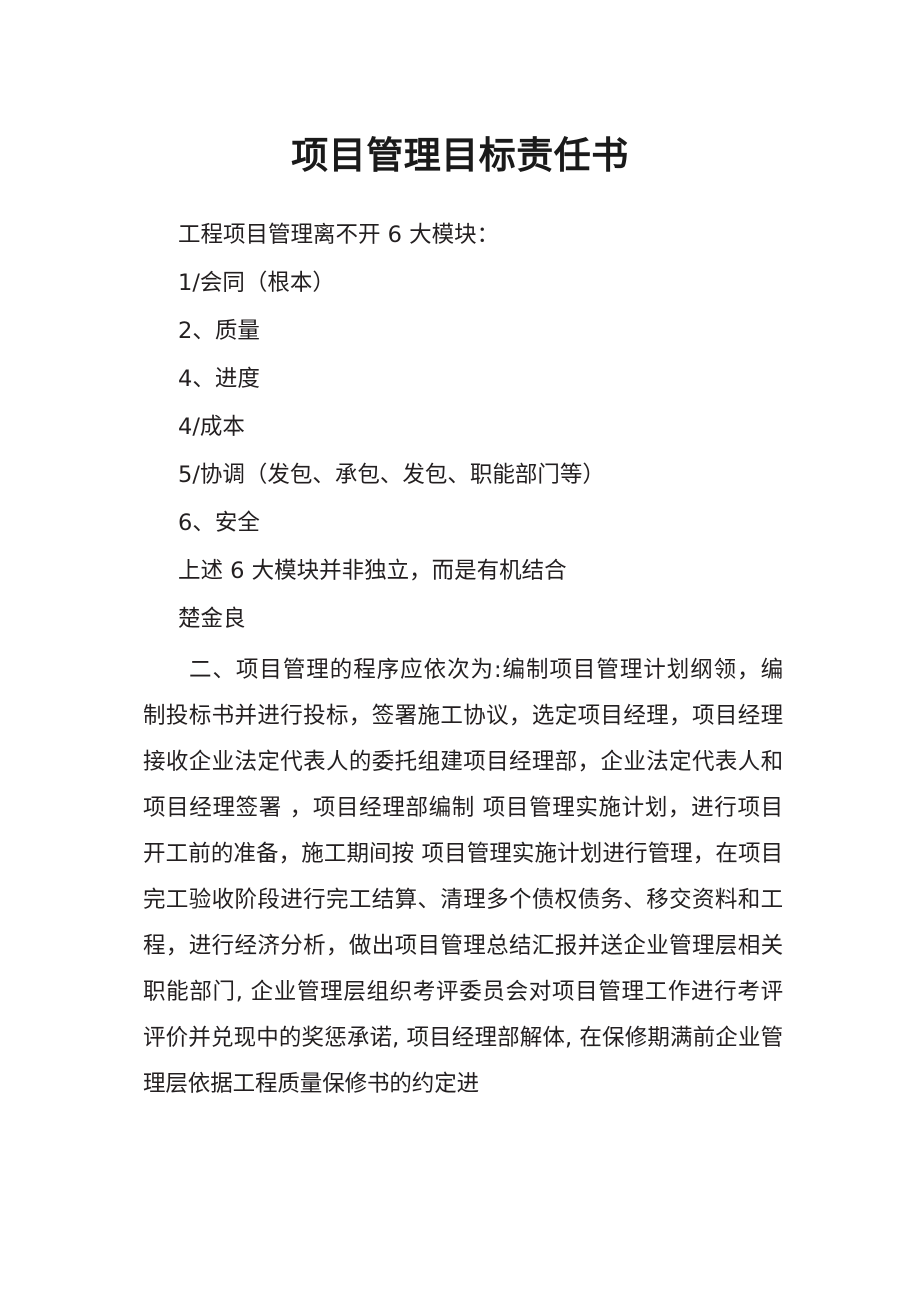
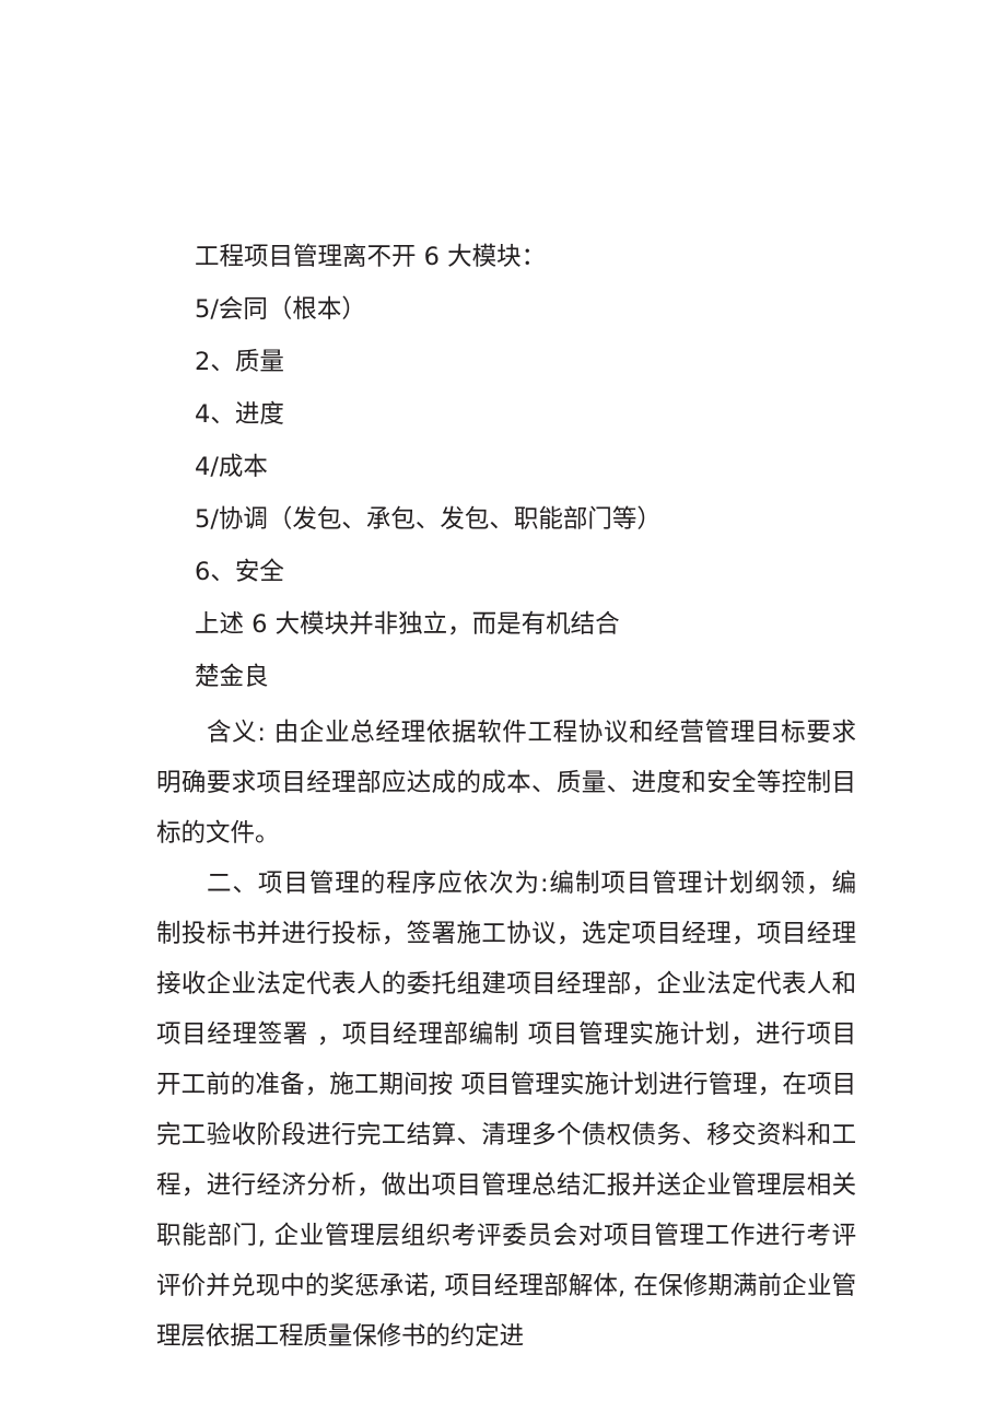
- 项目管理目标责任书
  工程项目管理离不开 6 大模块：
- 1/会同（根本）
+ 5/会同（根本）
  2、质量
  4、进度
  4/成本
  5/协调（发包、承包、发包、职能部门等）
  6、安全
  上述 6 大模块并非独立，而是有机结合
  楚金良
+ 含义: 由企业总经理依据软件工程协议和经营管理目标要求明确要求项目经理部应达成的成本、质量、进度和安全等控制目标的文件。
  二、项目管理的程序应依次为:编制项目管理计划纲领，编 制投标书并进行投标，签署施工协议，选定项目经理，项目经理接收企业法定代表人的委托组建项目经理部，企业法定代表人和 项目经理签署 ，项目经理部编制 项目管理实施计划，进行项目开工前的准备，施工期间按 项目管理实施计划进行管理，在项目完工验收阶段进行完工结算、清理多个债权债务、移交资料和工程，进行经济分析，做出项目管理总结汇报并送企业管理层相关职能部门, 企业管理层组织考评委员会对项目管理工作进行考评评价并兑现中的奖惩承诺, 项目经理部解体, 在保修期满前企业管理层依据工程质量保修书的约定进
